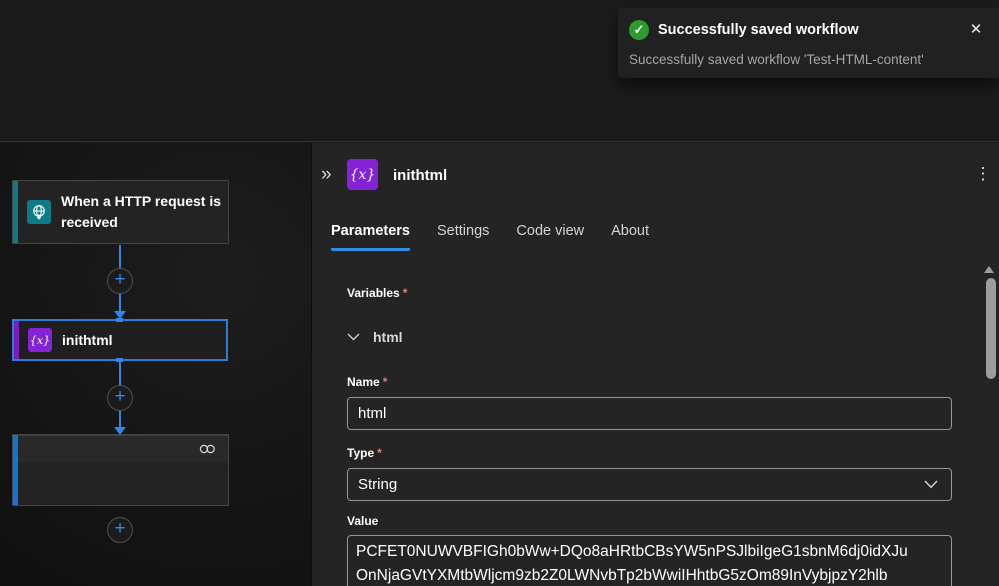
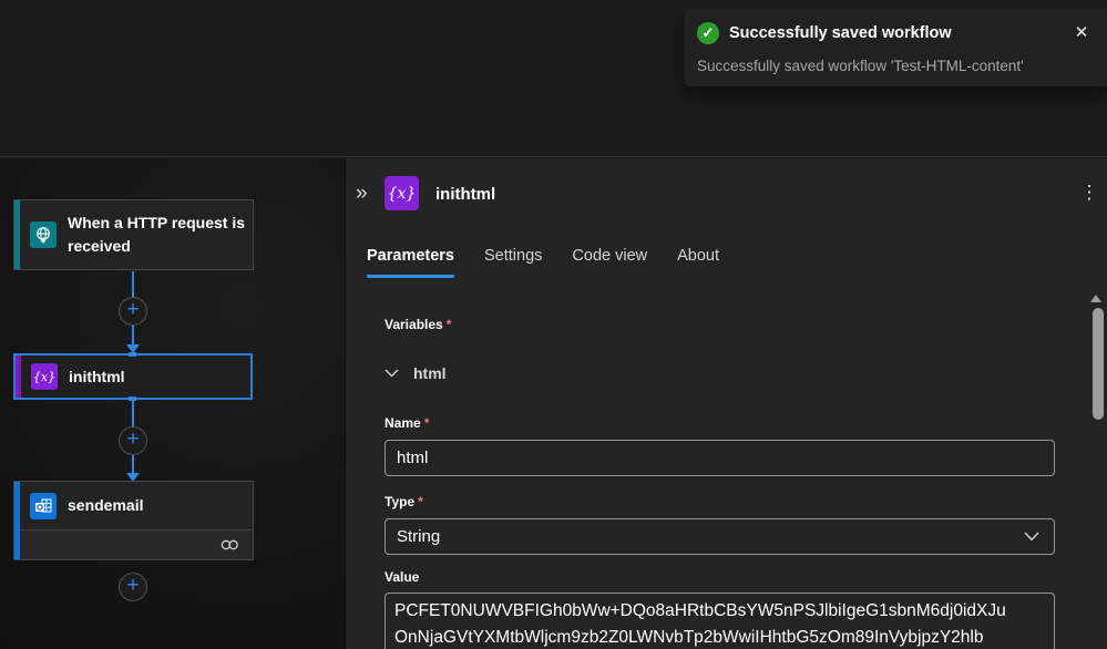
  ✓
  Successfully saved workflow
  Successfully saved workflow 'Test-HTML-content'
  ✕
  When a HTTP request is received
  +
  {x}
  inithtml
  +
+ sendemail
  +
  »
  {x}
  inithtml
  ⋮
  Parameters
  Settings
  Code view
  About
  Variables *
  html
  Name *
  html
  Type *
  String
  Value
  PCFET0NUWVBFIGh0bWw+DQo8aHRtbCBsYW5nPSJlbiIgeG1sbnM6dj0idXJu
  OnNjaGVtYXMtbWljcm9zb2Z0LWNvbTp2bWwiIHhtbG5zOm89InVybjpzY2hlb
